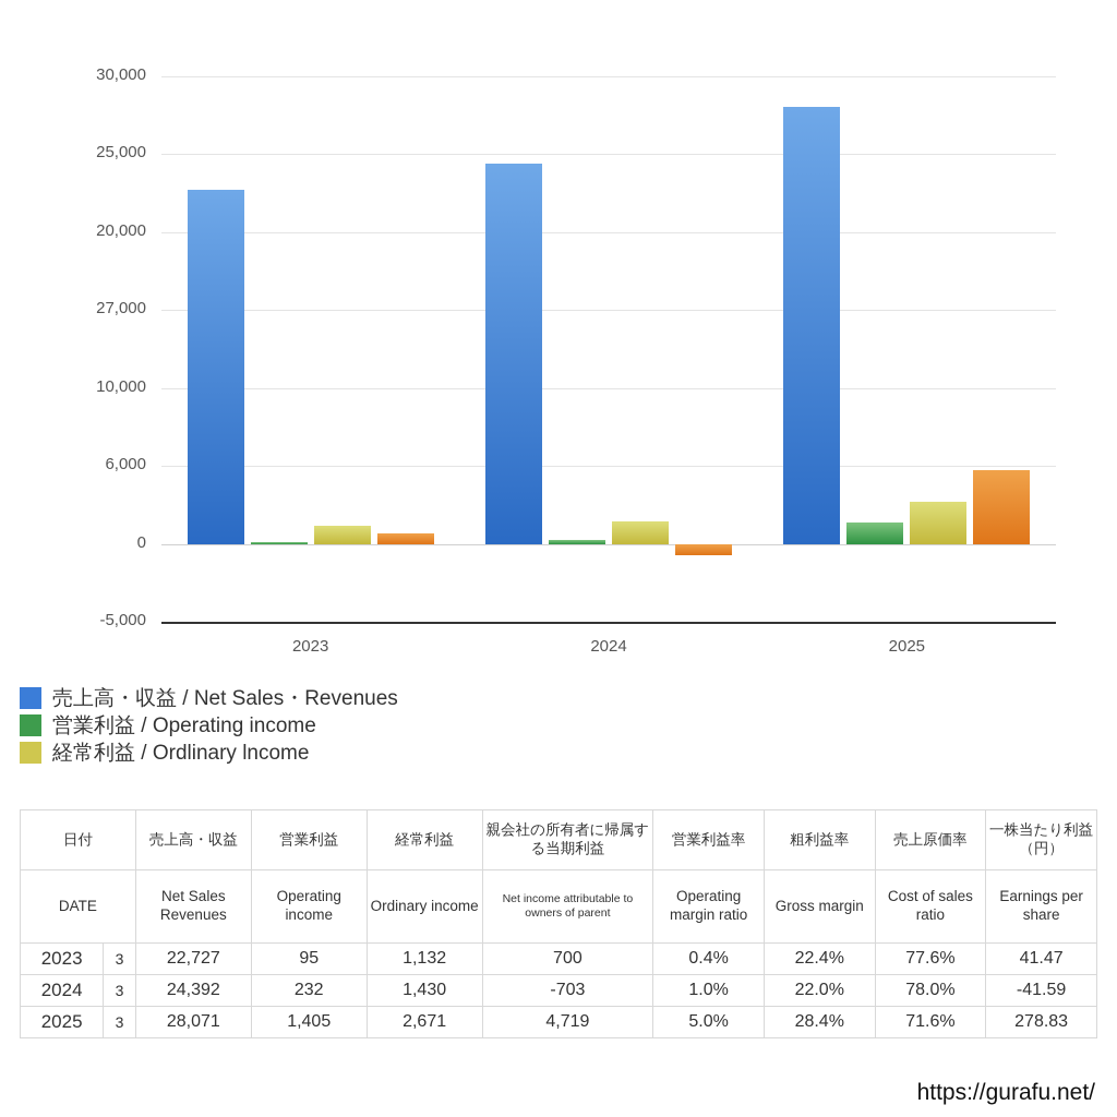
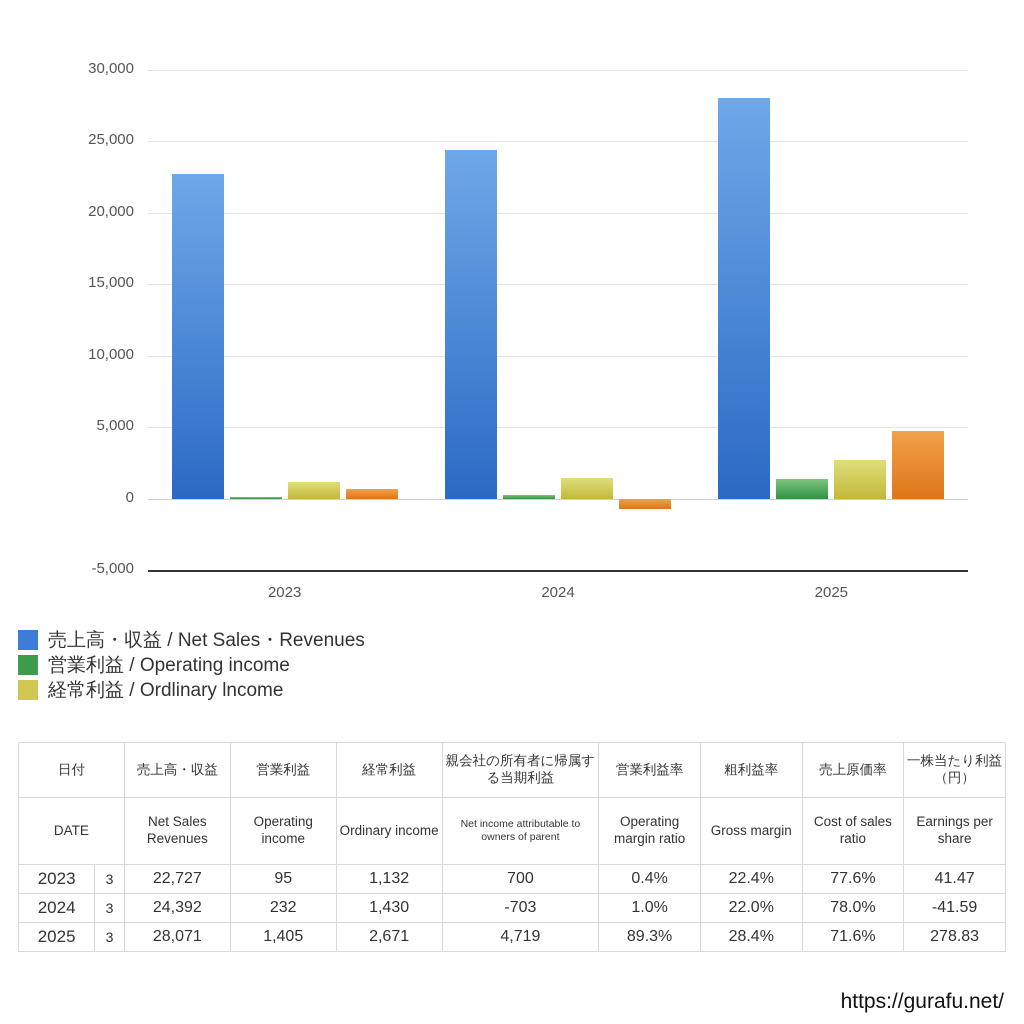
  30,000
  25,000
  20,000
- 27,000
+ 15,000
  10,000
- 6,000
+ 5,000
  0
  -5,000
  2023
  2024
  2025
  売上高・収益 / Net Sales・Revenues
  営業利益 / Operating income
  経常利益 / Ordlinary lncome
  日付	売上高・収益	営業利益	経常利益	親会社の所有者に帰属する当期利益	営業利益率	粗利益率	売上原価率	一株当たり利益（円）
  DATE	Net Sales Revenues	Operating income	Ordinary income	Net income attributable to owners of parent	Operating margin ratio	Gross margin	Cost of sales ratio	Earnings per share
  2023	3	22,727	95	1,132	700	0.4%	22.4%	77.6%	41.47
  2024	3	24,392	232	1,430	-703	1.0%	22.0%	78.0%	-41.59
- 2025	3	28,071	1,405	2,671	4,719	5.0%	28.4%	71.6%	278.83
+ 2025	3	28,071	1,405	2,671	4,719	89.3%	28.4%	71.6%	278.83
  https://gurafu.net/
